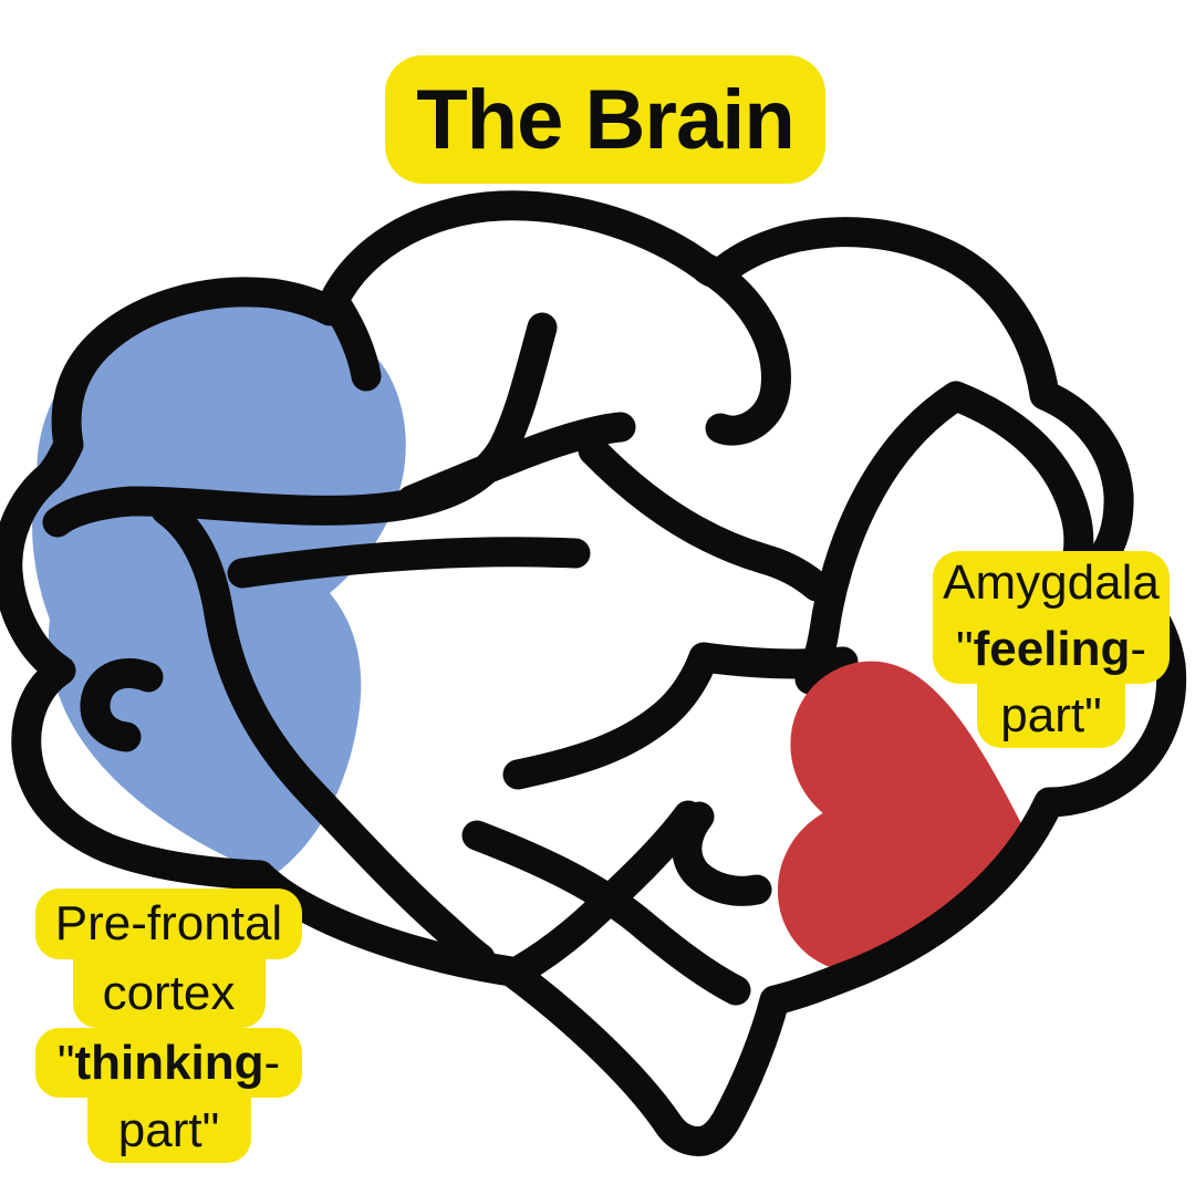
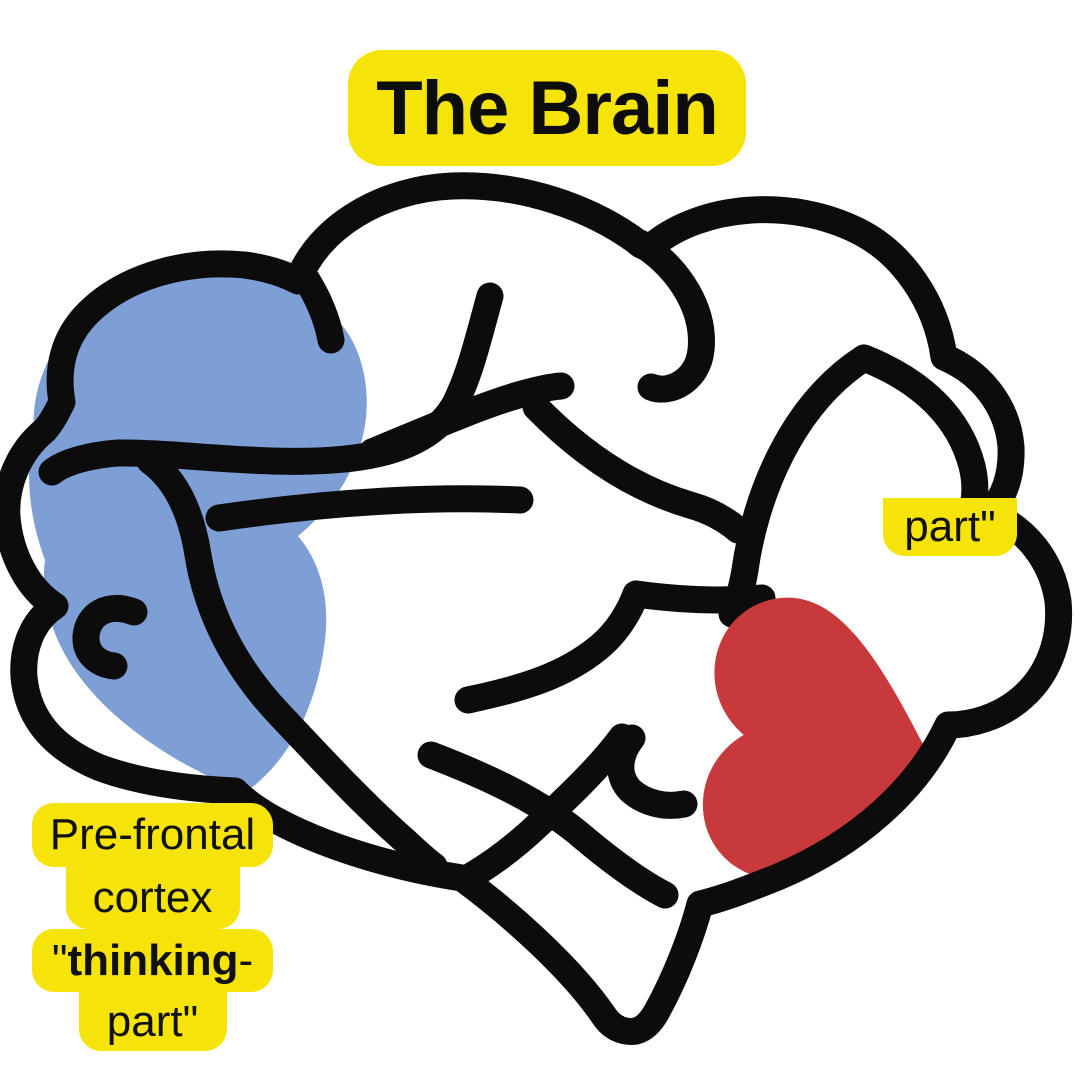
  The Brain
- Amygdala
- "feeling-
  part"
  Pre-frontal
  cortex
  "thinking-
  part"
